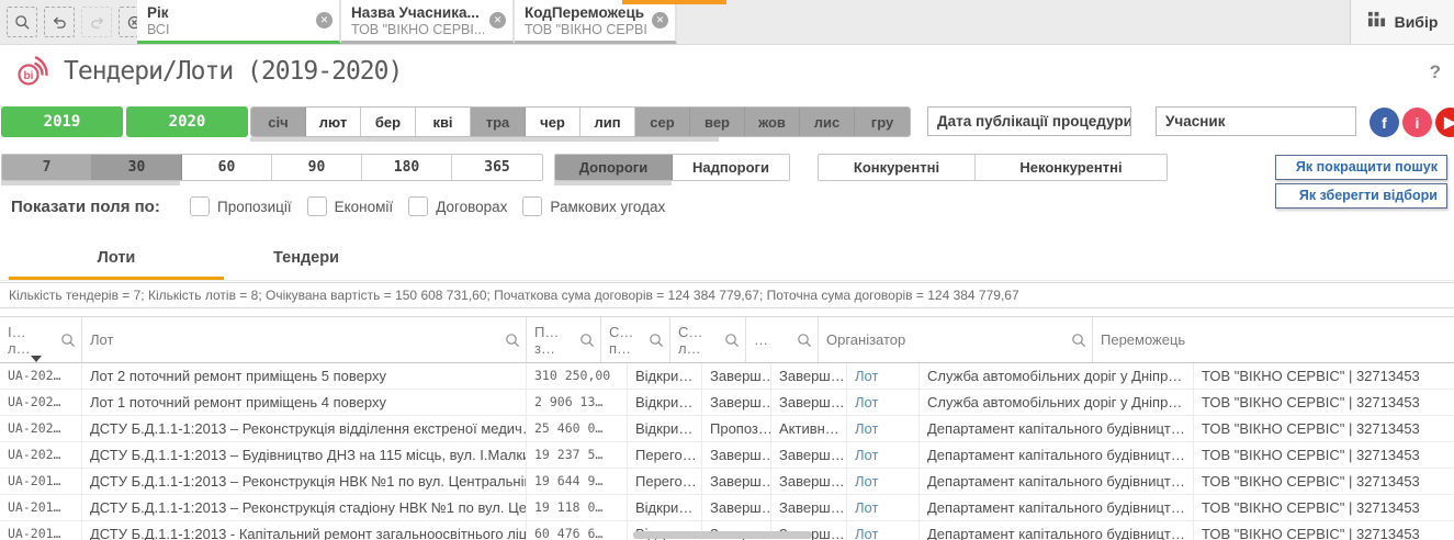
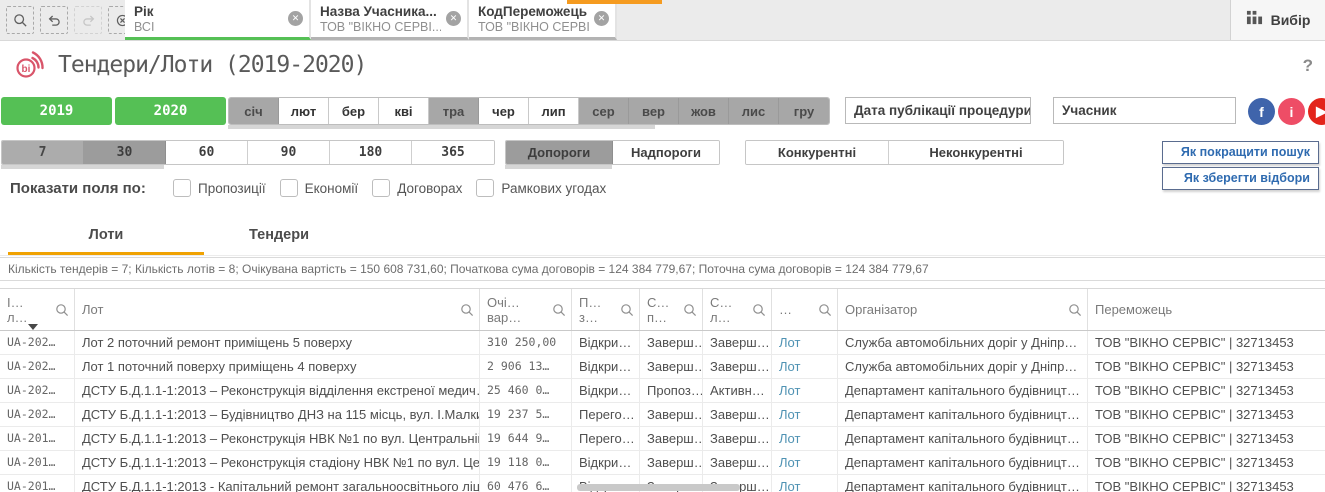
  Рік
  ВСІ
  ✕
  Назва Учасника...
  ТОВ "ВІКНО СЕРВІ...
  ✕
  КодПереможець
  ТОВ "ВІКНО СЕРВІ
  ✕
  Вибір
  bi
  Тендери/Лоти (2019-2020)
  ?
  2019
  2020
  січ
  лют
  бер
  кві
  тра
  чер
  лип
  сер
  вер
  жов
  лис
  гру
  Дата публікації процедури
  Учасник
  f
  i
  ▶
  7
  30
  60
  90
  180
  365
  Допороги
  Надпороги
  Конкурентні
  Неконкурентні
  Як покращити пошук
  Як зберегти відбори
  Показати поля по:
  Пропозиції
  Економії
  Договорах
  Рамкових угодах
  Лоти
  Тендери
  Кількість тендерів = 7; Кількість лотів = 8; Очікувана вартість = 150 608 731,60; Початкова сума договорів = 124 384 779,67; Поточна сума договорів = 124 384 779,67
  І…
  л…
  Лот
+ Очі…
+ вар…
  П…
  з…
  С…
  п…
  С…
  л…
  …
  Організатор
  Переможець
  UA-202…
  Лот 2 поточний ремонт приміщень 5 поверху
  310 250,00
  Відкри…
  Заверш…
  Заверш…
  Лот
  Служба автомобільних доріг у Дніпр…
  ТОВ "ВІКНО СЕРВІС" | 32713453
  UA-202…
- Лот 1 поточний ремонт приміщень 4 поверху
+ Лот 1 поточний поверху приміщень 4 поверху
  2 906 13…
  Відкри…
  Заверш…
  Заверш…
  Лот
  Служба автомобільних доріг у Дніпр…
  ТОВ "ВІКНО СЕРВІС" | 32713453
  UA-202…
  ДСТУ Б.Д.1.1-1:2013 – Реконструкція відділення екстреної медич
  25 460 0…
  Відкри…
  Пропоз…
  Активн…
  Лот
  Департамент капітального будівницт…
  ТОВ "ВІКНО СЕРВІС" | 32713453
  UA-202…
  ДСТУ Б.Д.1.1-1:2013 – Будівництво ДНЗ на 115 місць, вул. І.Малки
  19 237 5…
  Перего…
  Заверш…
  Заверш…
  Лот
  Департамент капітального будівницт…
  ТОВ "ВІКНО СЕРВІС" | 32713453
  UA-201…
  ДСТУ Б.Д.1.1-1:2013 – Реконструкція НВК №1 по вул. Центральні
  19 644 9…
  Перего…
  Заверш…
  Заверш…
  Лот
  Департамент капітального будівницт…
  ТОВ "ВІКНО СЕРВІС" | 32713453
  UA-201…
  ДСТУ Б.Д.1.1-1:2013 – Реконструкція стадіону НВК №1 по вул. Це
  19 118 0…
  Відкри…
  Заверш…
  Заверш…
  Лот
  Департамент капітального будівницт…
  ТОВ "ВІКНО СЕРВІС" | 32713453
  UA-201…
  ДСТУ Б.Д.1.1-1:2013 - Капітальний ремонт загальноосвітнього ліц
  60 476 6…
  Лот
  Департамент капітального будівницт…
  ТОВ "ВІКНО СЕРВІС" | 32713453
